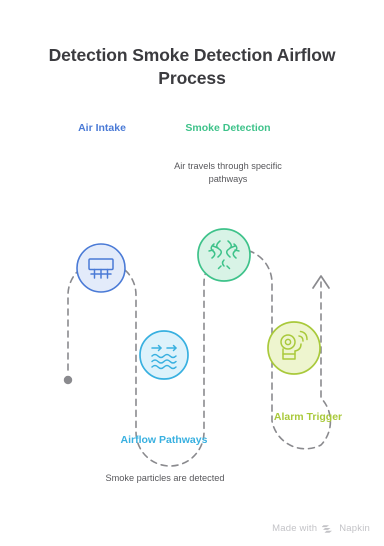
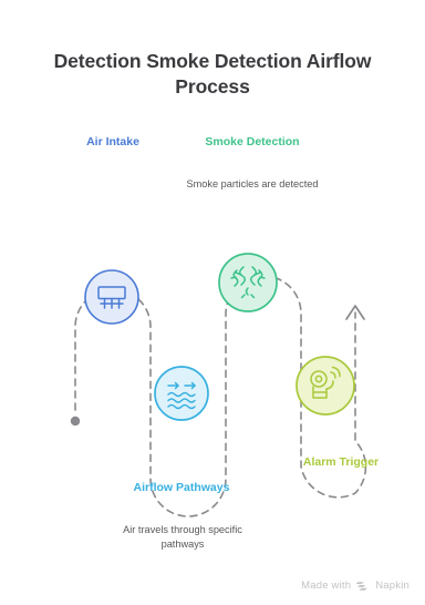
  Detection Smoke Detection Airflow Process
  Air Intake
  Smoke Detection
- Air travels through specific pathways
+ Smoke particles are detected
  Airflow Pathways
- Smoke particles are detected
+ Air travels through specific pathways
  Alarm Trigger
  Made with
  Napkin
